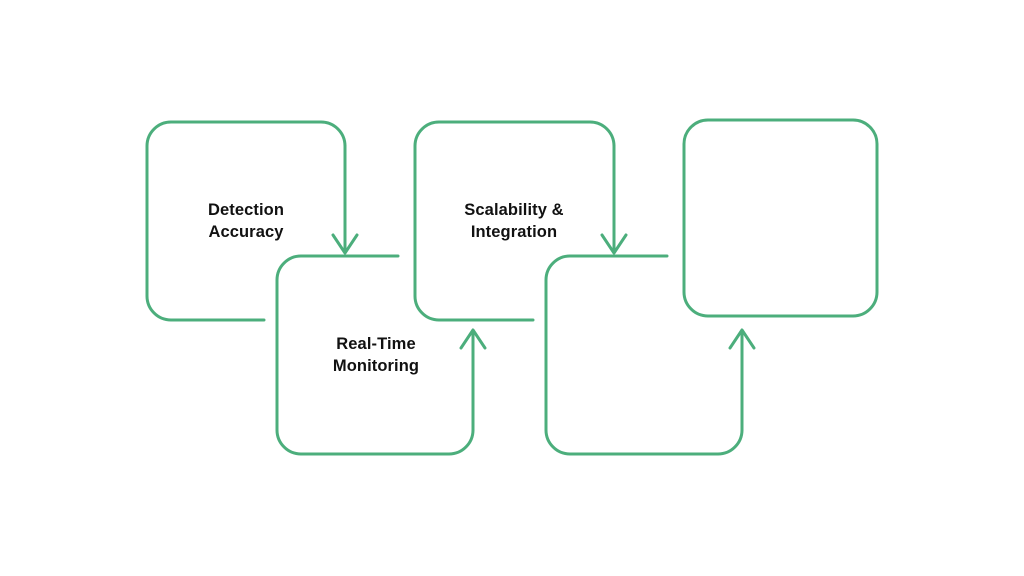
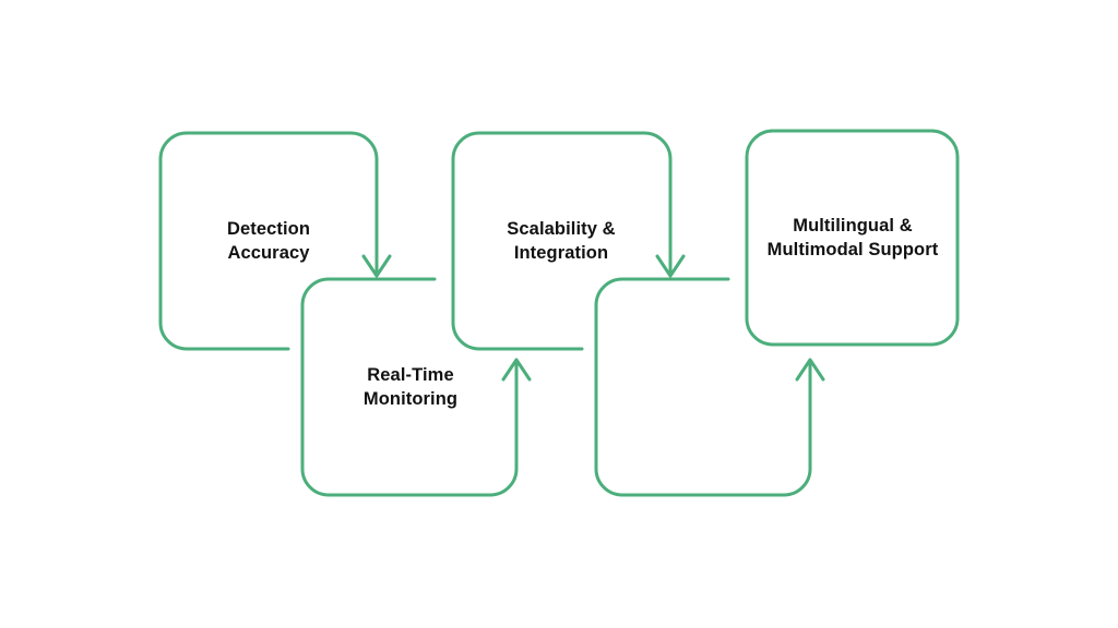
  Detection
  Accuracy
  Real-Time
  Monitoring
  Scalability &
  Integration
+ Multilingual &
+ Multimodal Support
